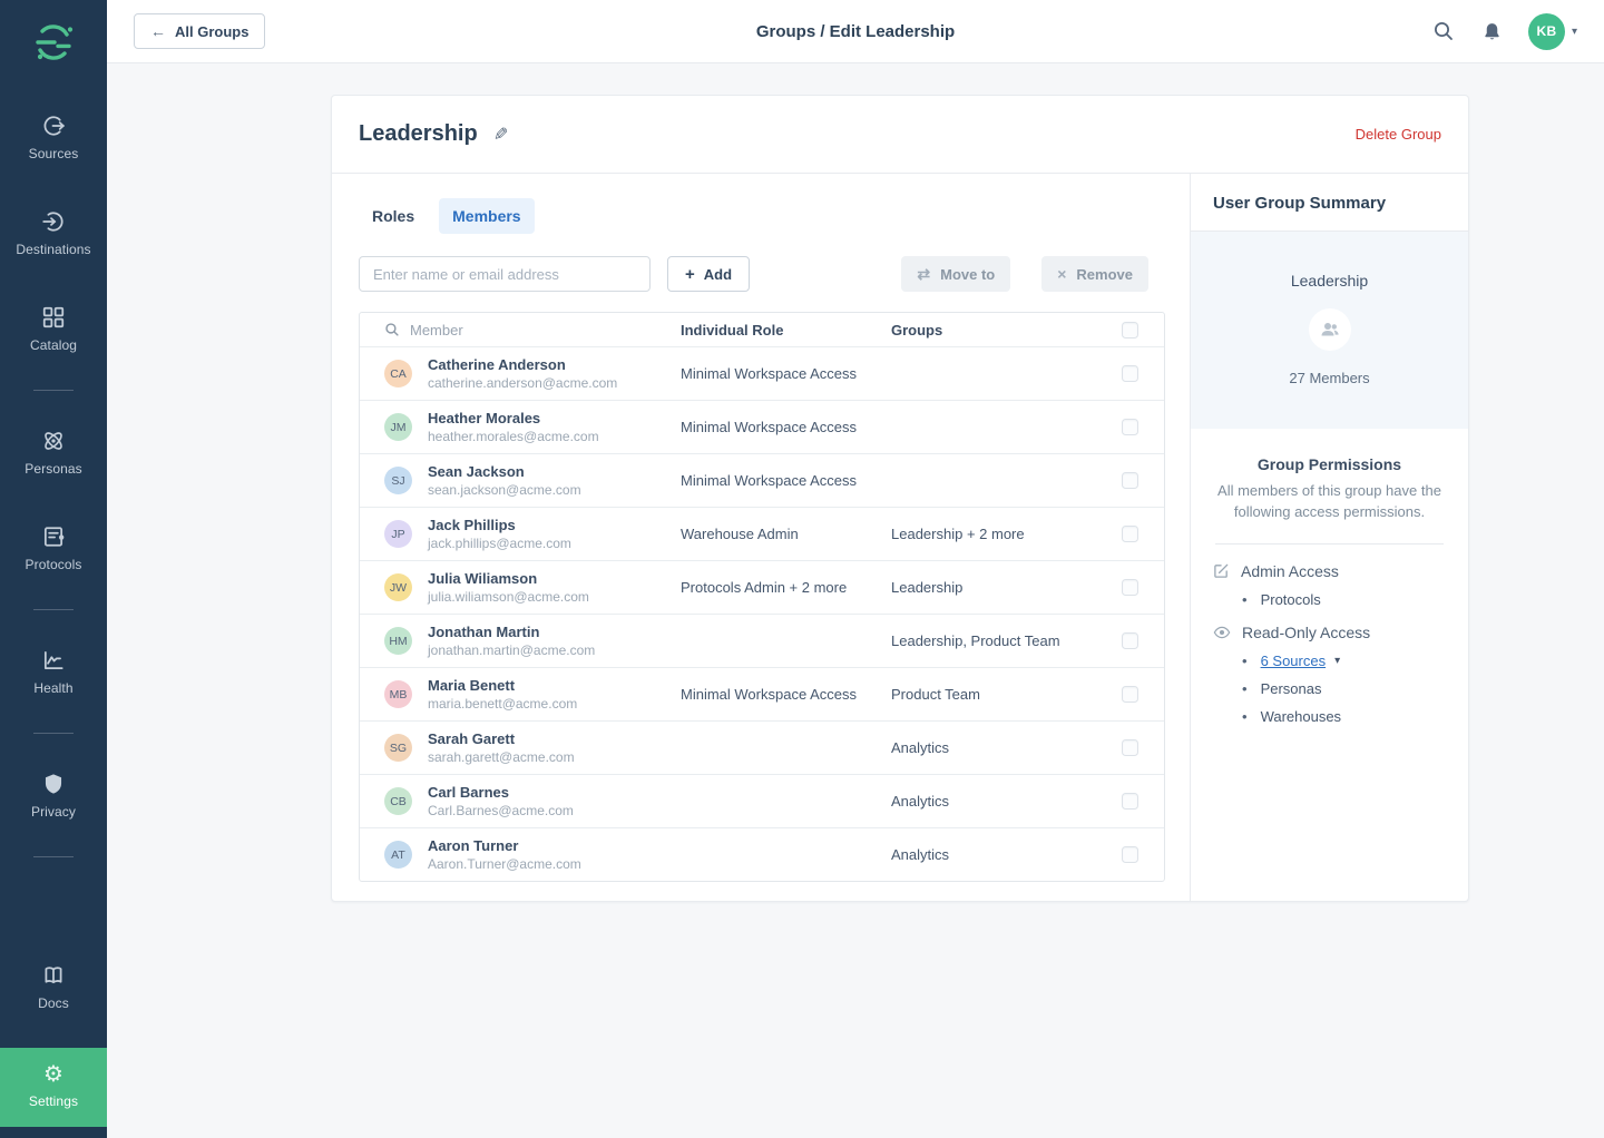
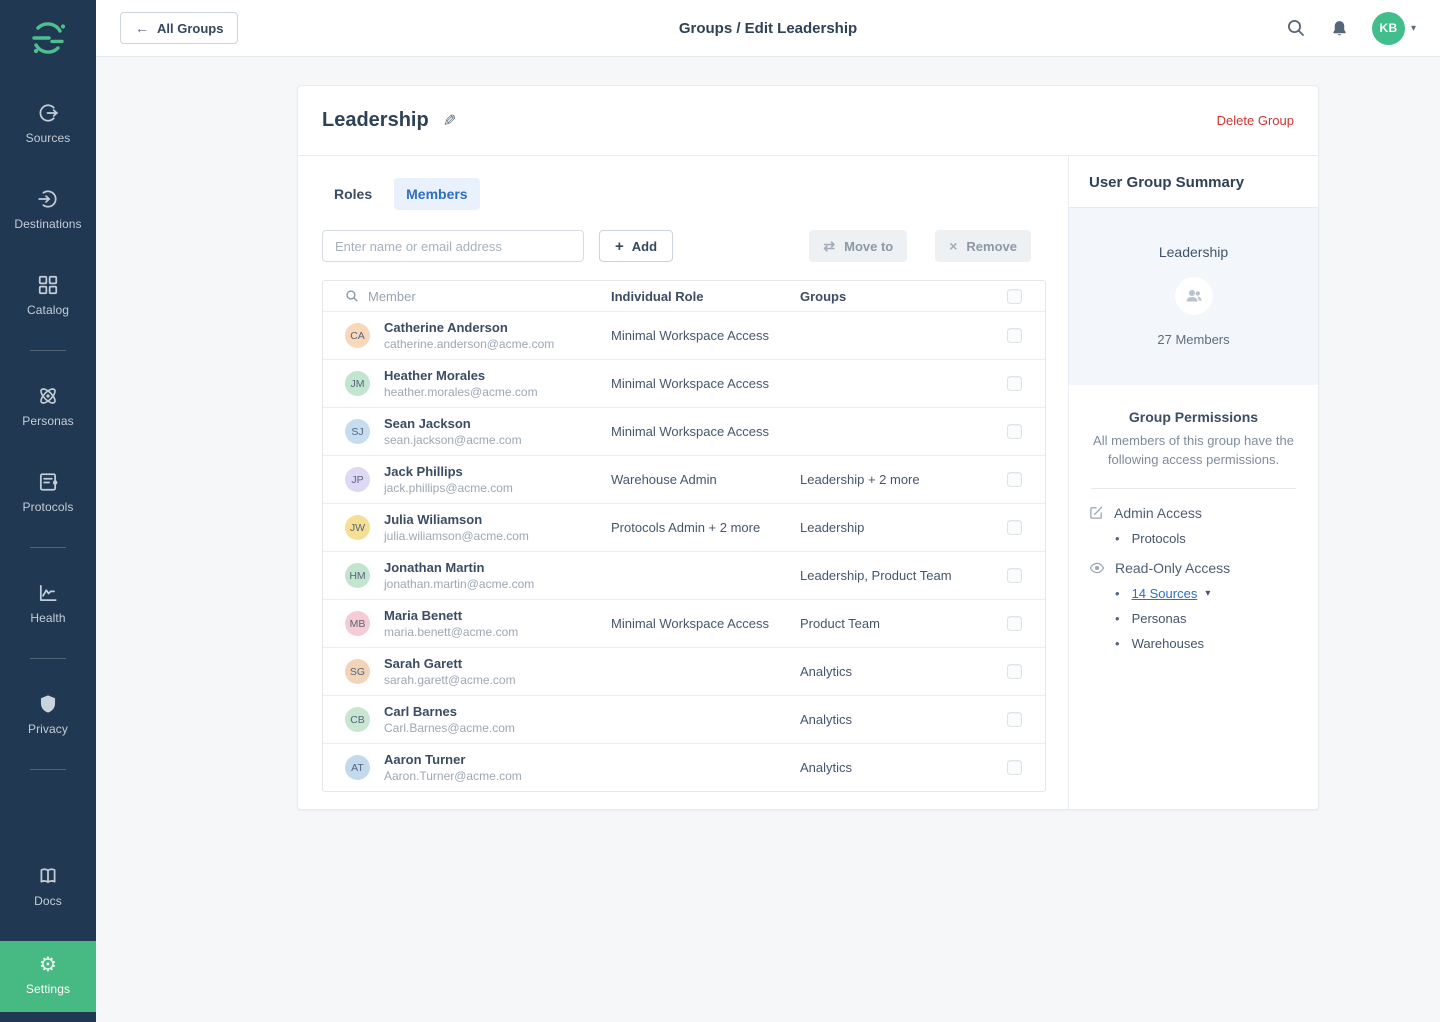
  Sources
  Destinations
  Catalog
  Personas
  Protocols
  Health
  Privacy
  Docs
  ⚙
  Settings
  ←
  All Groups
  Groups / Edit Leadership
  KB
  ▾
  Leadership
  Delete Group
  Roles
  Members
  Enter name or email address
  +
  Add
  ⇄
  Move to
  ×
  Remove
  Member
  Individual Role
  Groups
  CA
  Catherine Anderson
  catherine.anderson@acme.com
  Minimal Workspace Access
  JM
  Heather Morales
  heather.morales@acme.com
  Minimal Workspace Access
  SJ
  Sean Jackson
  sean.jackson@acme.com
  Minimal Workspace Access
  JP
  Jack Phillips
  jack.phillips@acme.com
  Warehouse Admin
  Leadership + 2 more
  JW
  Julia Wiliamson
  julia.wiliamson@acme.com
  Protocols Admin + 2 more
  Leadership
  HM
  Jonathan Martin
  jonathan.martin@acme.com
  Leadership, Product Team
  MB
  Maria Benett
  maria.benett@acme.com
  Minimal Workspace Access
  Product Team
  SG
  Sarah Garett
  sarah.garett@acme.com
  Analytics
  CB
  Carl Barnes
  Carl.Barnes@acme.com
  Analytics
  AT
  Aaron Turner
  Aaron.Turner@acme.com
  Analytics
  User Group Summary
  Leadership
  27 Members
  Group Permissions
  All members of this group have the following access permissions.
  Admin Access
  Protocols
  Read-Only Access
- 6 Sources
+ 14 Sources
  ▾
  Personas
  Warehouses
